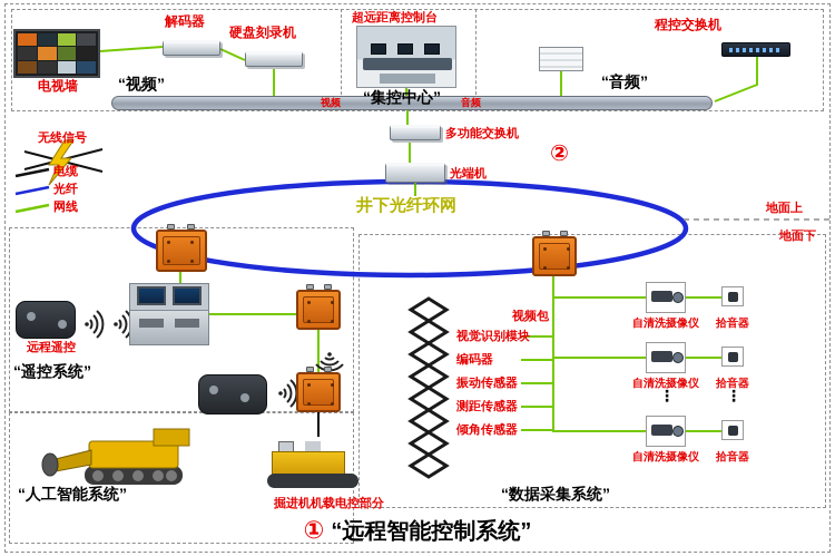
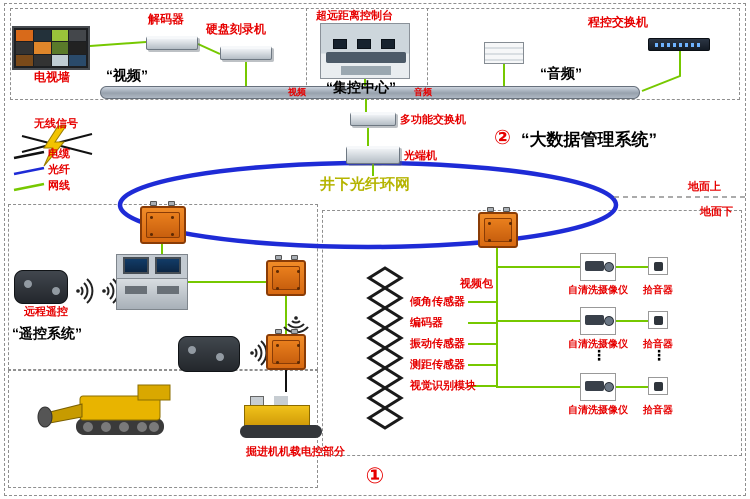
  电视墙
  解码器
  硬盘刻录机
  “视频”
  超远距离控制台
  “集控中心”
  程控交换机
  “音频”
  视频
  音频
  无线信号
  电缆
  光纤
  网线
  多功能交换机
  光端机
  ②
+ “大数据管理系统”
  井下光纤环网
  地面上
  地面下
  远程遥控
  “遥控系统”
- “人工智能系统”
  掘进机机载电控部分
  视频包
- 视觉识别模块
+ 倾角传感器
  编码器
  振动传感器
  测距传感器
- 倾角传感器
+ 视觉识别模块
  自清洗摄像仪
  自清洗摄像仪
  自清洗摄像仪
  拾音器
  拾音器
  拾音器
  ⋮
  ⋮
- “数据采集系统”
  ①
- “远程智能控制系统”
